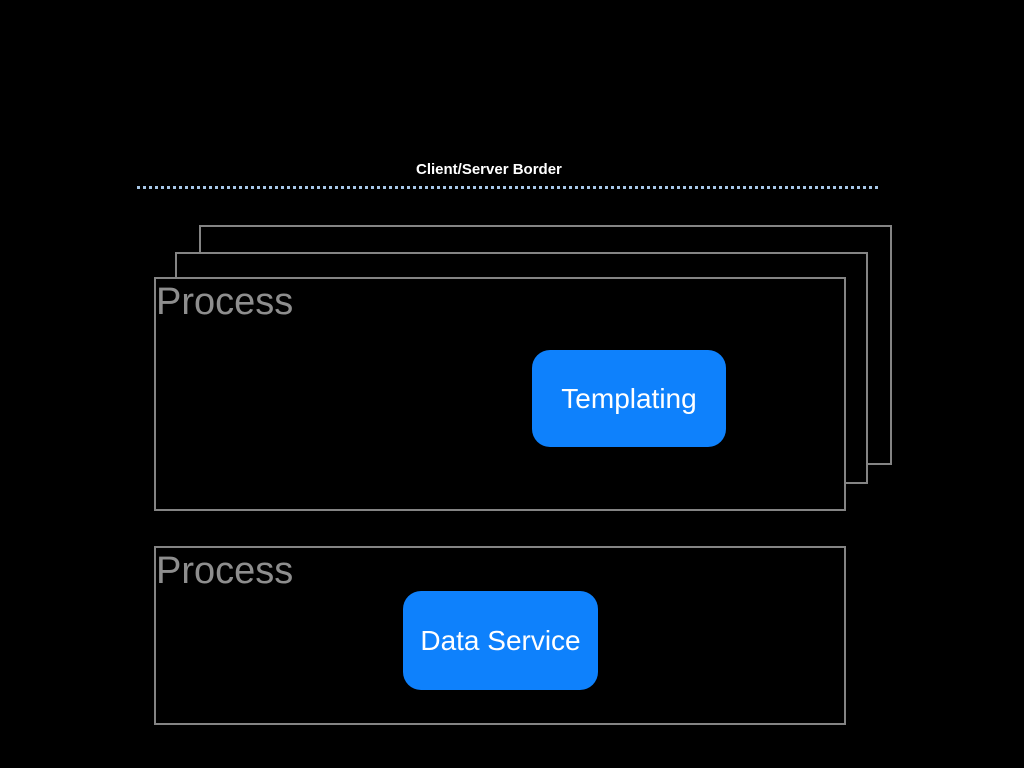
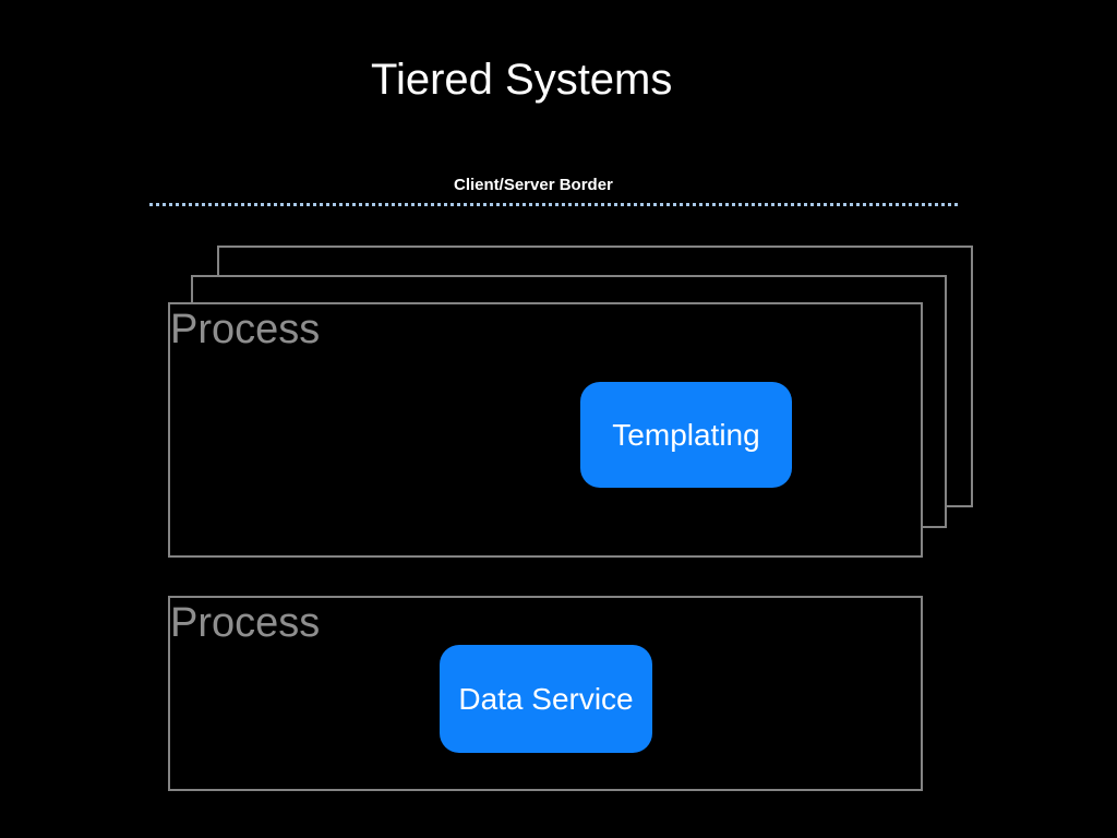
+ Tiered Systems
  Client/Server Border
  Process
  Templating
  Process
  Data Service
